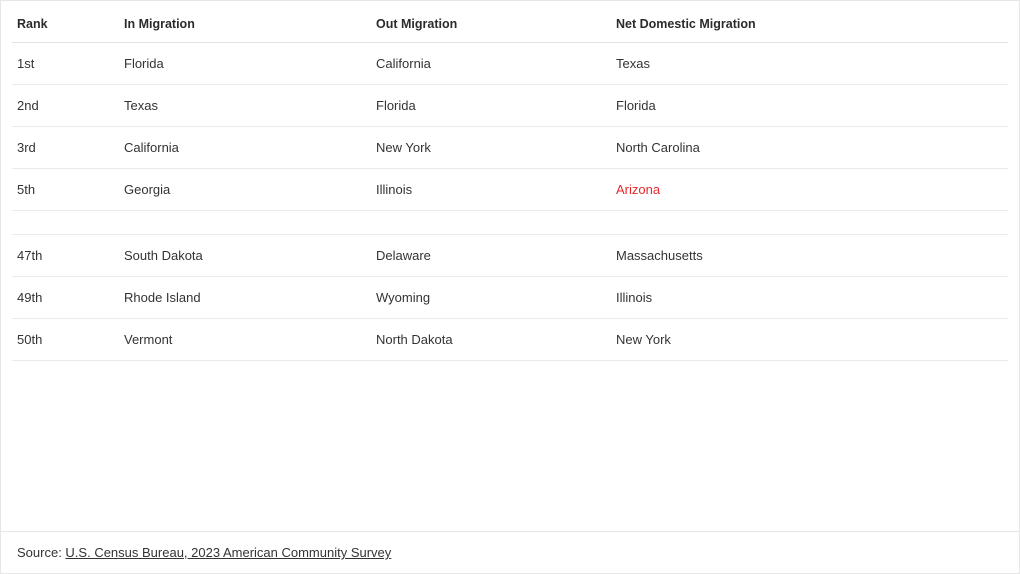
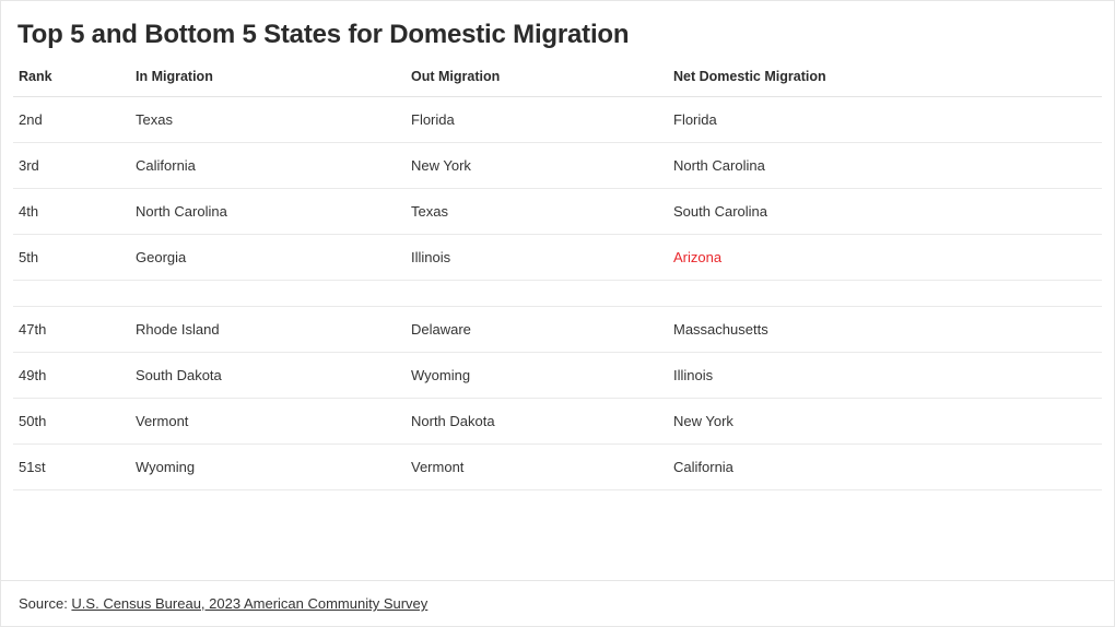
+ Top 5 and Bottom 5 States for Domestic Migration
  Rank	In Migration	Out Migration	Net Domestic Migration
- 1st	Florida	California	Texas
  2nd	Texas	Florida	Florida
  3rd	California	New York	North Carolina
+ 4th	North Carolina	Texas	South Carolina
  5th	Georgia	Illinois	Arizona
- 47th	South Dakota	Delaware	Massachusetts
+ 47th	Rhode Island	Delaware	Massachusetts
- 49th	Rhode Island	Wyoming	Illinois
+ 49th	South Dakota	Wyoming	Illinois
  50th	Vermont	North Dakota	New York
+ 51st	Wyoming	Vermont	California
  Source: U.S. Census Bureau, 2023 American Community Survey
